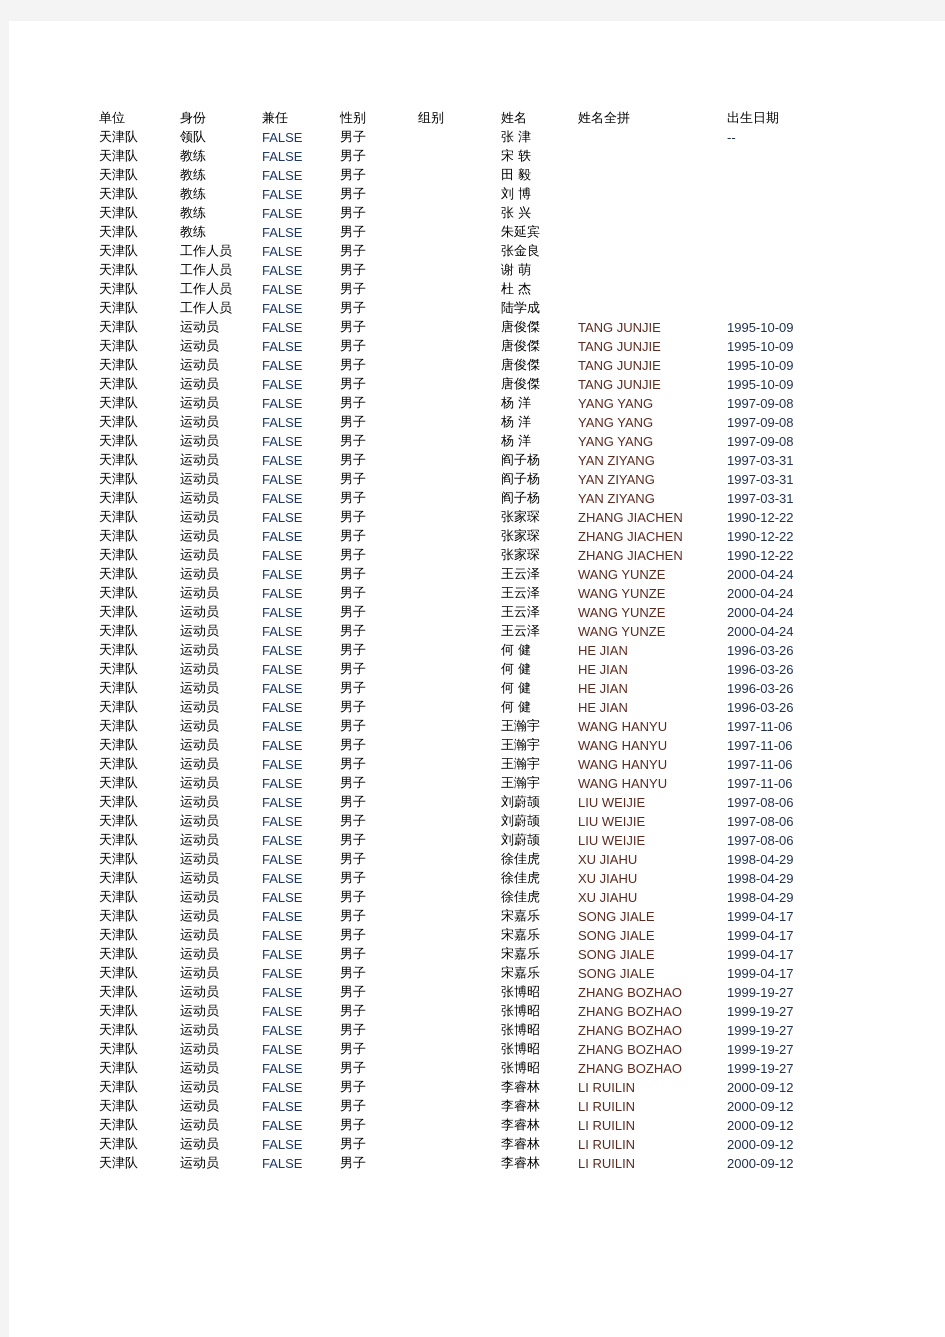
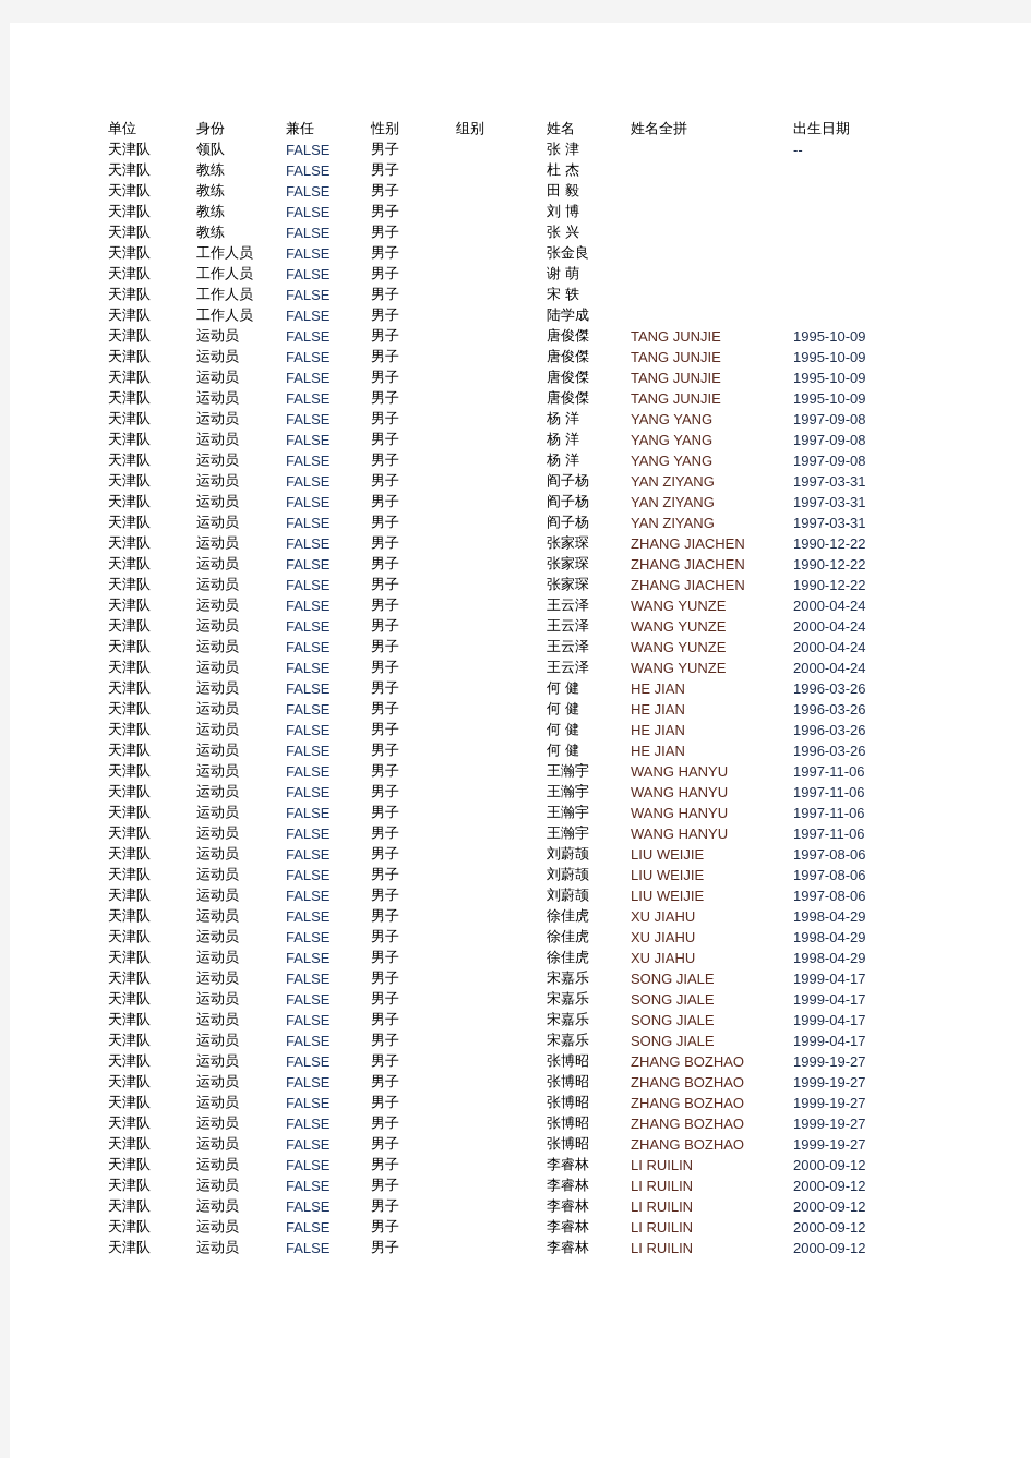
  单位	身份	兼任	性别	组别	姓名	姓名全拼	出生日期
  天津队	领队	FALSE	男子		张 津		--
- 天津队	教练	FALSE	男子		宋 轶
+ 天津队	教练	FALSE	男子		杜 杰
  天津队	教练	FALSE	男子		田 毅
  天津队	教练	FALSE	男子		刘 博
  天津队	教练	FALSE	男子		张 兴
- 天津队	教练	FALSE	男子		朱延宾
  天津队	工作人员	FALSE	男子		张金良
  天津队	工作人员	FALSE	男子		谢 萌
- 天津队	工作人员	FALSE	男子		杜 杰
+ 天津队	工作人员	FALSE	男子		宋 轶
  天津队	工作人员	FALSE	男子		陆学成
  天津队	运动员	FALSE	男子		唐俊傑	TANG JUNJIE	1995-10-09
  天津队	运动员	FALSE	男子		唐俊傑	TANG JUNJIE	1995-10-09
  天津队	运动员	FALSE	男子		唐俊傑	TANG JUNJIE	1995-10-09
  天津队	运动员	FALSE	男子		唐俊傑	TANG JUNJIE	1995-10-09
  天津队	运动员	FALSE	男子		杨 洋	YANG YANG	1997-09-08
  天津队	运动员	FALSE	男子		杨 洋	YANG YANG	1997-09-08
  天津队	运动员	FALSE	男子		杨 洋	YANG YANG	1997-09-08
  天津队	运动员	FALSE	男子		阎子杨	YAN ZIYANG	1997-03-31
  天津队	运动员	FALSE	男子		阎子杨	YAN ZIYANG	1997-03-31
  天津队	运动员	FALSE	男子		阎子杨	YAN ZIYANG	1997-03-31
  天津队	运动员	FALSE	男子		张家琛	ZHANG JIACHEN	1990-12-22
  天津队	运动员	FALSE	男子		张家琛	ZHANG JIACHEN	1990-12-22
  天津队	运动员	FALSE	男子		张家琛	ZHANG JIACHEN	1990-12-22
  天津队	运动员	FALSE	男子		王云泽	WANG YUNZE	2000-04-24
  天津队	运动员	FALSE	男子		王云泽	WANG YUNZE	2000-04-24
  天津队	运动员	FALSE	男子		王云泽	WANG YUNZE	2000-04-24
  天津队	运动员	FALSE	男子		王云泽	WANG YUNZE	2000-04-24
  天津队	运动员	FALSE	男子		何 健	HE JIAN	1996-03-26
  天津队	运动员	FALSE	男子		何 健	HE JIAN	1996-03-26
  天津队	运动员	FALSE	男子		何 健	HE JIAN	1996-03-26
  天津队	运动员	FALSE	男子		何 健	HE JIAN	1996-03-26
  天津队	运动员	FALSE	男子		王瀚宇	WANG HANYU	1997-11-06
  天津队	运动员	FALSE	男子		王瀚宇	WANG HANYU	1997-11-06
  天津队	运动员	FALSE	男子		王瀚宇	WANG HANYU	1997-11-06
  天津队	运动员	FALSE	男子		王瀚宇	WANG HANYU	1997-11-06
  天津队	运动员	FALSE	男子		刘蔚颉	LIU WEIJIE	1997-08-06
  天津队	运动员	FALSE	男子		刘蔚颉	LIU WEIJIE	1997-08-06
  天津队	运动员	FALSE	男子		刘蔚颉	LIU WEIJIE	1997-08-06
  天津队	运动员	FALSE	男子		徐佳虎	XU JIAHU	1998-04-29
  天津队	运动员	FALSE	男子		徐佳虎	XU JIAHU	1998-04-29
  天津队	运动员	FALSE	男子		徐佳虎	XU JIAHU	1998-04-29
  天津队	运动员	FALSE	男子		宋嘉乐	SONG JIALE	1999-04-17
  天津队	运动员	FALSE	男子		宋嘉乐	SONG JIALE	1999-04-17
  天津队	运动员	FALSE	男子		宋嘉乐	SONG JIALE	1999-04-17
  天津队	运动员	FALSE	男子		宋嘉乐	SONG JIALE	1999-04-17
  天津队	运动员	FALSE	男子		张博昭	ZHANG BOZHAO	1999-19-27
  天津队	运动员	FALSE	男子		张博昭	ZHANG BOZHAO	1999-19-27
  天津队	运动员	FALSE	男子		张博昭	ZHANG BOZHAO	1999-19-27
  天津队	运动员	FALSE	男子		张博昭	ZHANG BOZHAO	1999-19-27
  天津队	运动员	FALSE	男子		张博昭	ZHANG BOZHAO	1999-19-27
  天津队	运动员	FALSE	男子		李睿林	LI RUILIN	2000-09-12
  天津队	运动员	FALSE	男子		李睿林	LI RUILIN	2000-09-12
  天津队	运动员	FALSE	男子		李睿林	LI RUILIN	2000-09-12
  天津队	运动员	FALSE	男子		李睿林	LI RUILIN	2000-09-12
  天津队	运动员	FALSE	男子		李睿林	LI RUILIN	2000-09-12
